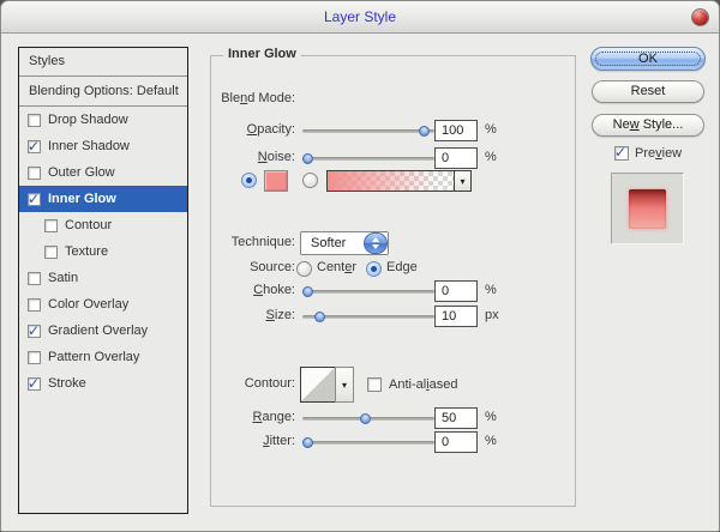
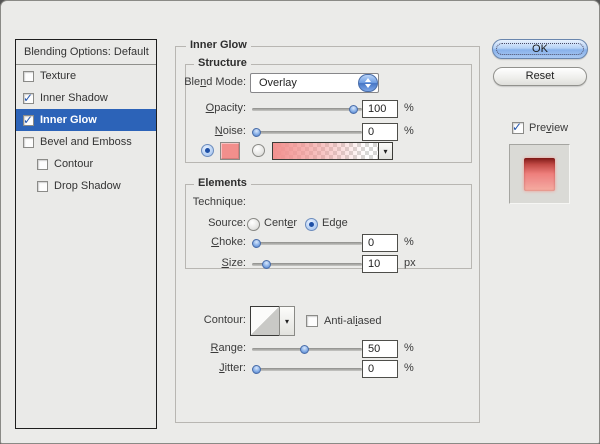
- Layer Style
- Styles
  Blending Options: Default
- Drop Shadow
+ Texture
  Inner Shadow
- Outer Glow
  Inner Glow
+ Bevel and Emboss
  Contour
- Texture
+ Drop Shadow
- Satin
- Color Overlay
- Gradient Overlay
- Pattern Overlay
- Stroke
  Inner Glow
+ Structure
  Blend Mode:
+ Overlay
  Opacity:
  100
  %
  Noise:
  0
  %
  ▾
+ Elements
  Technique:
- Softer
  Source:
  Center
  Edge
  Choke:
  0
  %
  Size:
  10
  px
  Contour:
  ▾
  Anti-aliased
  Range:
  50
  %
  Jitter:
  0
  %
  OK
  Reset
- New Style...
  Preview
